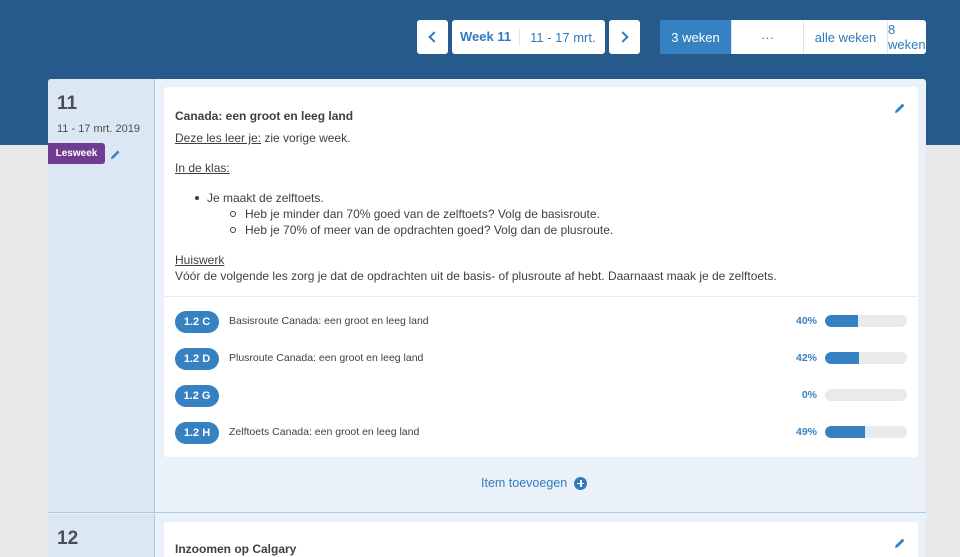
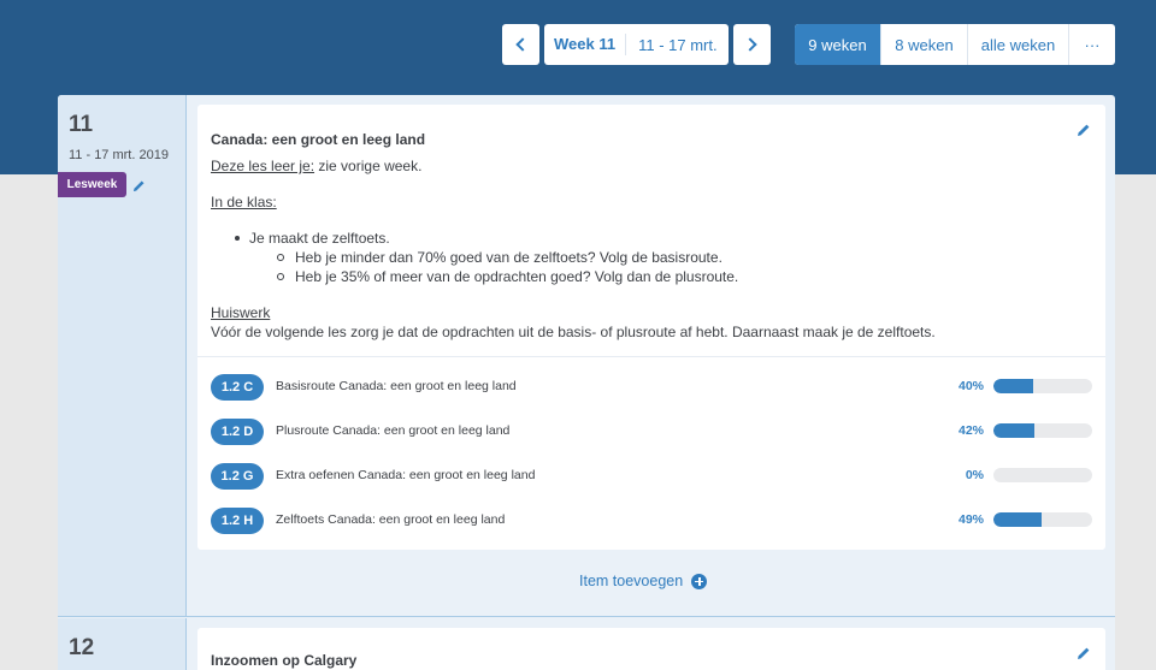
  Week 11
  11 - 17 mrt.
- 3 weken
+ 9 weken
- ···
+ 8 weken
  alle weken
- 8 weken
+ ···
  11
  11 - 17 mrt. 2019
  Lesweek
  Canada: een groot en leeg land
  Deze les leer je: zie vorige week.
  In de klas:
  Je maakt de zelftoets.
  Heb je minder dan 70% goed van de zelftoets? Volg de basisroute.
- Heb je 70% of meer van de opdrachten goed? Volg dan de plusroute.
+ Heb je 35% of meer van de opdrachten goed? Volg dan de plusroute.
  Huiswerk
  Vóór de volgende les zorg je dat de opdrachten uit de basis- of plusroute af hebt. Daarnaast maak je de zelftoets.
  1.2 C
  Basisroute Canada: een groot en leeg land
  40%
  1.2 D
  Plusroute Canada: een groot en leeg land
  42%
  1.2 G
+ Extra oefenen Canada: een groot en leeg land
  0%
  1.2 H
  Zelftoets Canada: een groot en leeg land
  49%
  Item toevoegen
  12
  Inzoomen op Calgary
